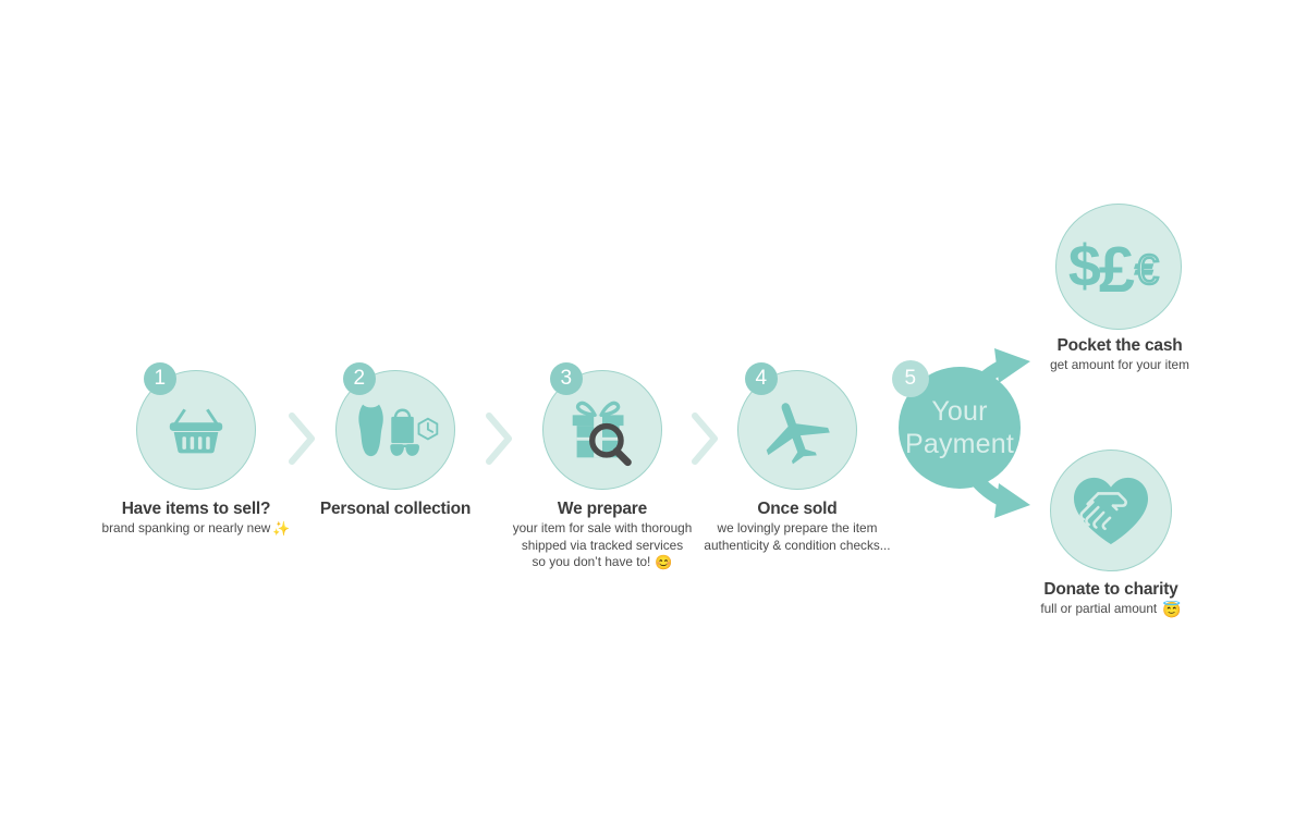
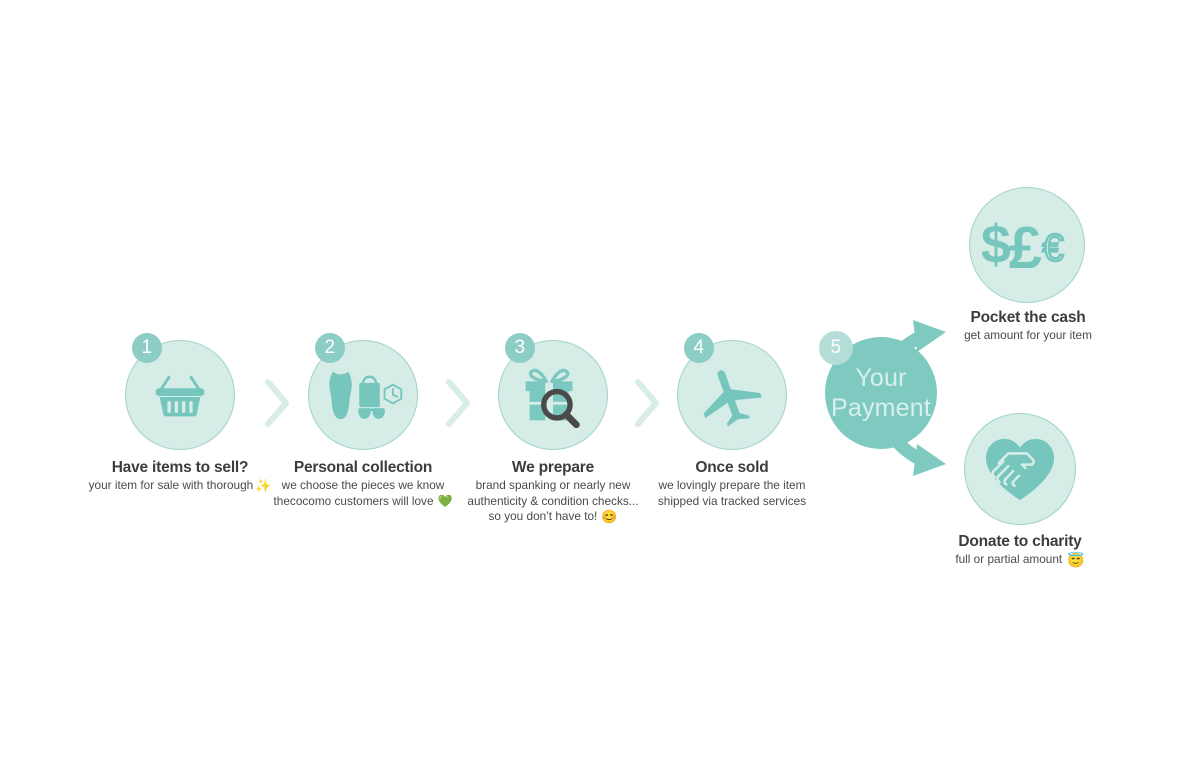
  1
  Have items to sell?
- brand spanking or nearly new ✨
+ your item for sale with thorough ✨
  2
  Personal collection
+ we choose the pieces we know
+ thecocomo customers will love 💚
  3
  We prepare
- your item for sale with thorough
+ brand spanking or nearly new
- shipped via tracked services
+ authenticity & condition checks...
  so you don’t have to! 😊
  4
  Once sold
  we lovingly prepare the item
- authenticity & condition checks...
+ shipped via tracked services
  5
  Your
  Payment
  $
  £
  €
  Pocket the cash
  get amount for your item
  Donate to charity
  full or partial amount 😇
